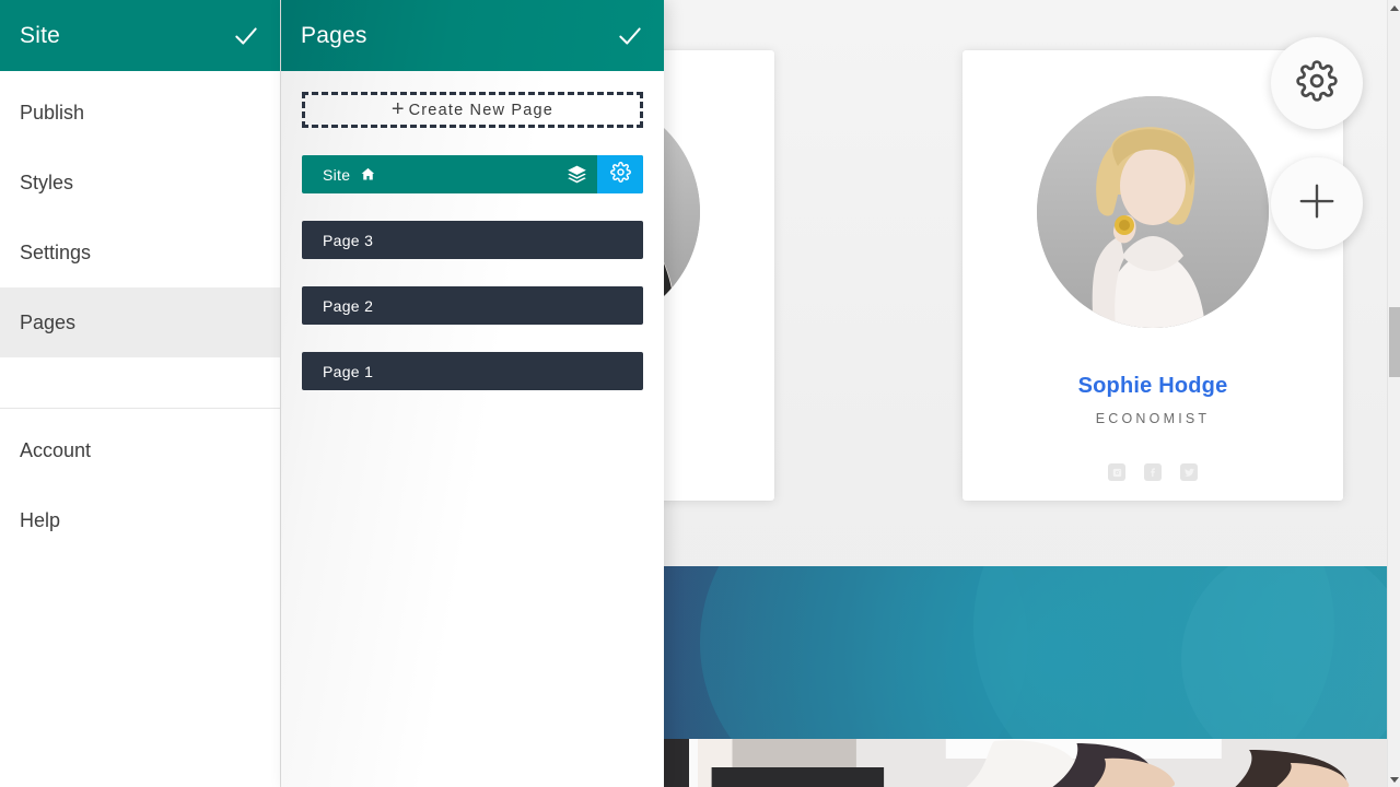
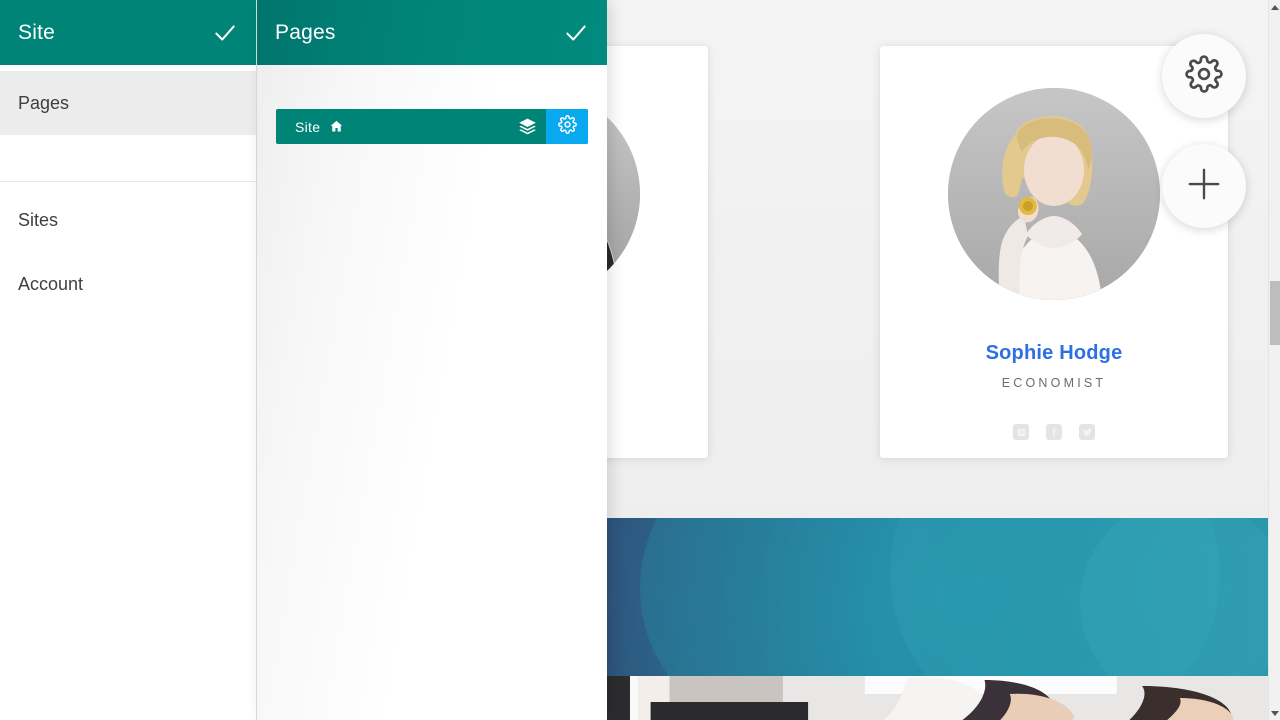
  Sophie Hodge
  ECONOMIST
  Site
- Publish
- Styles
- Settings
  Pages
+ Sites
  Account
- Help
  Pages
- +
- Create New Page
  Site
- Page 3
- Page 2
- Page 1
